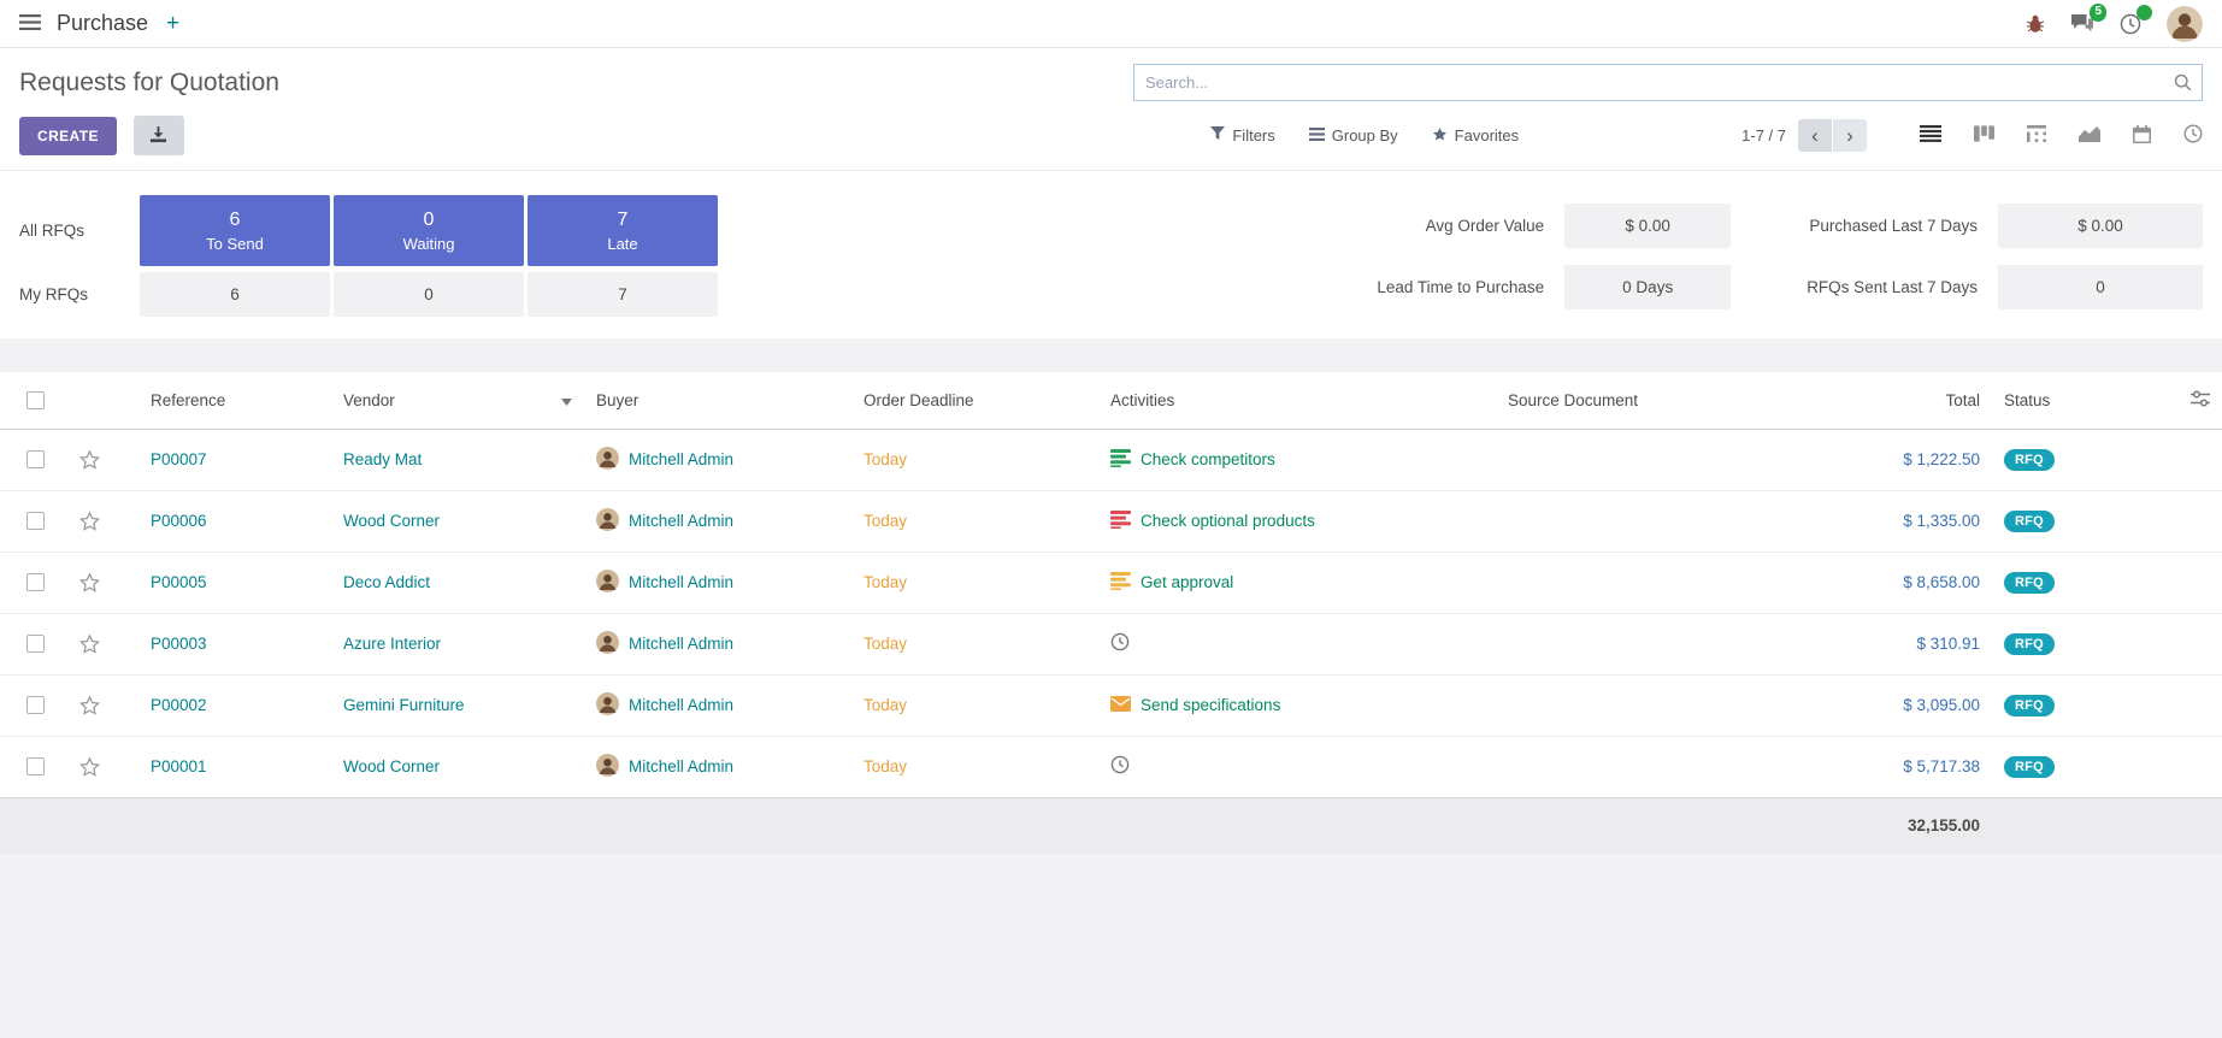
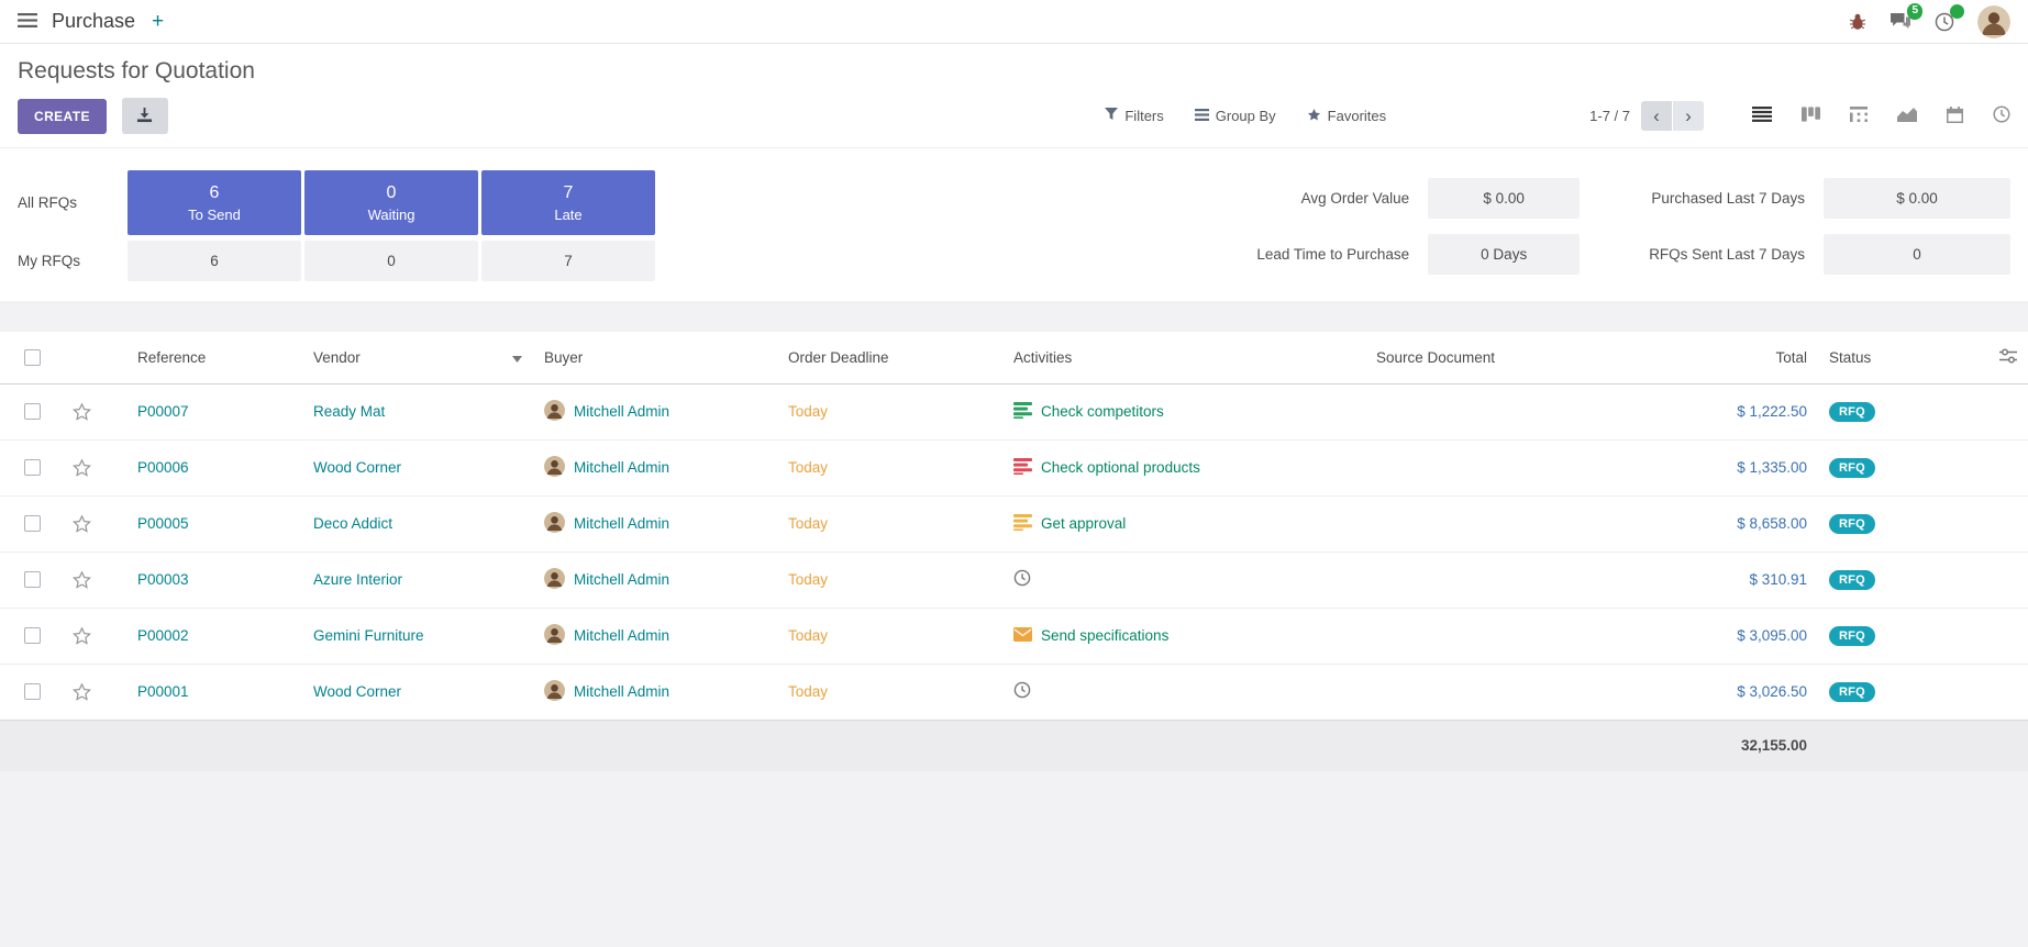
  Purchase
  +
  5
  Requests for Quotation
- Search...
  CREATE
  Filters
  Group By
  Favorites
  1-7 / 7
  ‹
  ›
  All RFQs
  6
  To Send
  0
  Waiting
  7
  Late
  My RFQs
  6
  0
  7
  Avg Order Value
  $ 0.00
  Purchased Last 7 Days
  $ 0.00
  Lead Time to Purchase
  0 Days
  RFQs Sent Last 7 Days
  0
  		Reference	Vendor	Buyer	Order Deadline	Activities	Source Document	Total	Status
  		P00007	Ready Mat	Mitchell Admin	Today	Check competitors		$ 1,222.50	RFQ
  		P00006	Wood Corner	Mitchell Admin	Today	Check optional products		$ 1,335.00	RFQ
  		P00005	Deco Addict	Mitchell Admin	Today	Get approval		$ 8,658.00	RFQ
  		P00003	Azure Interior	Mitchell Admin	Today			$ 310.91	RFQ
  		P00002	Gemini Furniture	Mitchell Admin	Today	Send specifications		$ 3,095.00	RFQ
- 		P00001	Wood Corner	Mitchell Admin	Today			$ 5,717.38	RFQ
+ 		P00001	Wood Corner	Mitchell Admin	Today			$ 3,026.50	RFQ
  	32,155.00
